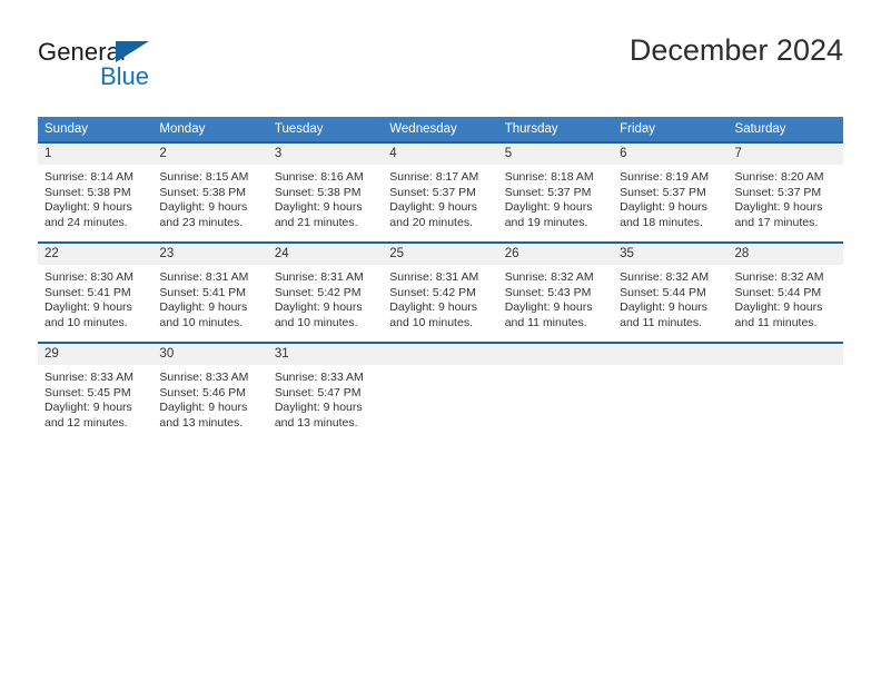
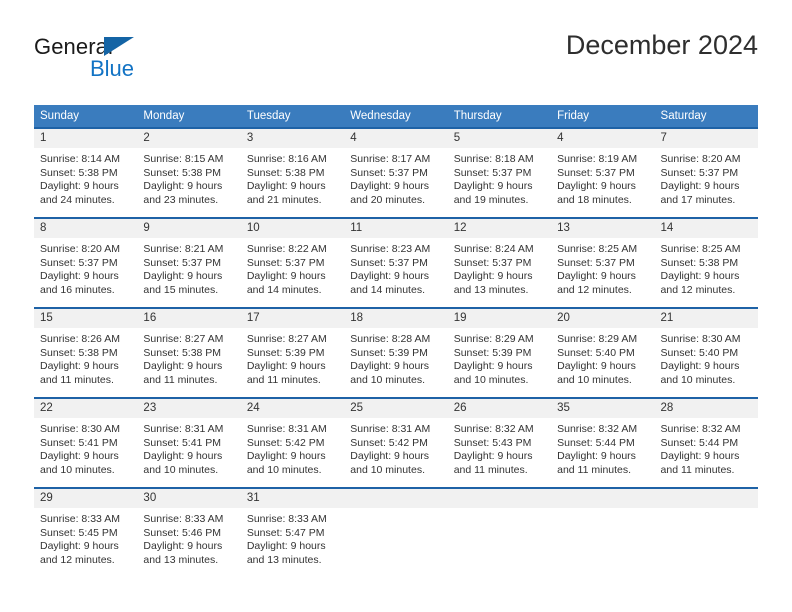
  General
  Blue
  December 2024
  Sunday	Monday	Tuesday	Wednesday	Thursday	Friday	Saturday
- 1Sunrise: 8:14 AMSunset: 5:38 PMDaylight: 9 hoursand 24 minutes.	2Sunrise: 8:15 AMSunset: 5:38 PMDaylight: 9 hoursand 23 minutes.	3Sunrise: 8:16 AMSunset: 5:38 PMDaylight: 9 hoursand 21 minutes.	4Sunrise: 8:17 AMSunset: 5:37 PMDaylight: 9 hoursand 20 minutes.	5Sunrise: 8:18 AMSunset: 5:37 PMDaylight: 9 hoursand 19 minutes.	6Sunrise: 8:19 AMSunset: 5:37 PMDaylight: 9 hoursand 18 minutes.	7Sunrise: 8:20 AMSunset: 5:37 PMDaylight: 9 hoursand 17 minutes.
+ 1Sunrise: 8:14 AMSunset: 5:38 PMDaylight: 9 hoursand 24 minutes.	2Sunrise: 8:15 AMSunset: 5:38 PMDaylight: 9 hoursand 23 minutes.	3Sunrise: 8:16 AMSunset: 5:38 PMDaylight: 9 hoursand 21 minutes.	4Sunrise: 8:17 AMSunset: 5:37 PMDaylight: 9 hoursand 20 minutes.	5Sunrise: 8:18 AMSunset: 5:37 PMDaylight: 9 hoursand 19 minutes.	4Sunrise: 8:19 AMSunset: 5:37 PMDaylight: 9 hoursand 18 minutes.	7Sunrise: 8:20 AMSunset: 5:37 PMDaylight: 9 hoursand 17 minutes.
+ 8Sunrise: 8:20 AMSunset: 5:37 PMDaylight: 9 hoursand 16 minutes.	9Sunrise: 8:21 AMSunset: 5:37 PMDaylight: 9 hoursand 15 minutes.	10Sunrise: 8:22 AMSunset: 5:37 PMDaylight: 9 hoursand 14 minutes.	11Sunrise: 8:23 AMSunset: 5:37 PMDaylight: 9 hoursand 14 minutes.	12Sunrise: 8:24 AMSunset: 5:37 PMDaylight: 9 hoursand 13 minutes.	13Sunrise: 8:25 AMSunset: 5:37 PMDaylight: 9 hoursand 12 minutes.	14Sunrise: 8:25 AMSunset: 5:38 PMDaylight: 9 hoursand 12 minutes.
+ 15Sunrise: 8:26 AMSunset: 5:38 PMDaylight: 9 hoursand 11 minutes.	16Sunrise: 8:27 AMSunset: 5:38 PMDaylight: 9 hoursand 11 minutes.	17Sunrise: 8:27 AMSunset: 5:39 PMDaylight: 9 hoursand 11 minutes.	18Sunrise: 8:28 AMSunset: 5:39 PMDaylight: 9 hoursand 10 minutes.	19Sunrise: 8:29 AMSunset: 5:39 PMDaylight: 9 hoursand 10 minutes.	20Sunrise: 8:29 AMSunset: 5:40 PMDaylight: 9 hoursand 10 minutes.	21Sunrise: 8:30 AMSunset: 5:40 PMDaylight: 9 hoursand 10 minutes.
  22Sunrise: 8:30 AMSunset: 5:41 PMDaylight: 9 hoursand 10 minutes.	23Sunrise: 8:31 AMSunset: 5:41 PMDaylight: 9 hoursand 10 minutes.	24Sunrise: 8:31 AMSunset: 5:42 PMDaylight: 9 hoursand 10 minutes.	25Sunrise: 8:31 AMSunset: 5:42 PMDaylight: 9 hoursand 10 minutes.	26Sunrise: 8:32 AMSunset: 5:43 PMDaylight: 9 hoursand 11 minutes.	35Sunrise: 8:32 AMSunset: 5:44 PMDaylight: 9 hoursand 11 minutes.	28Sunrise: 8:32 AMSunset: 5:44 PMDaylight: 9 hoursand 11 minutes.
  29Sunrise: 8:33 AMSunset: 5:45 PMDaylight: 9 hoursand 12 minutes.	30Sunrise: 8:33 AMSunset: 5:46 PMDaylight: 9 hoursand 13 minutes.	31Sunrise: 8:33 AMSunset: 5:47 PMDaylight: 9 hoursand 13 minutes.
